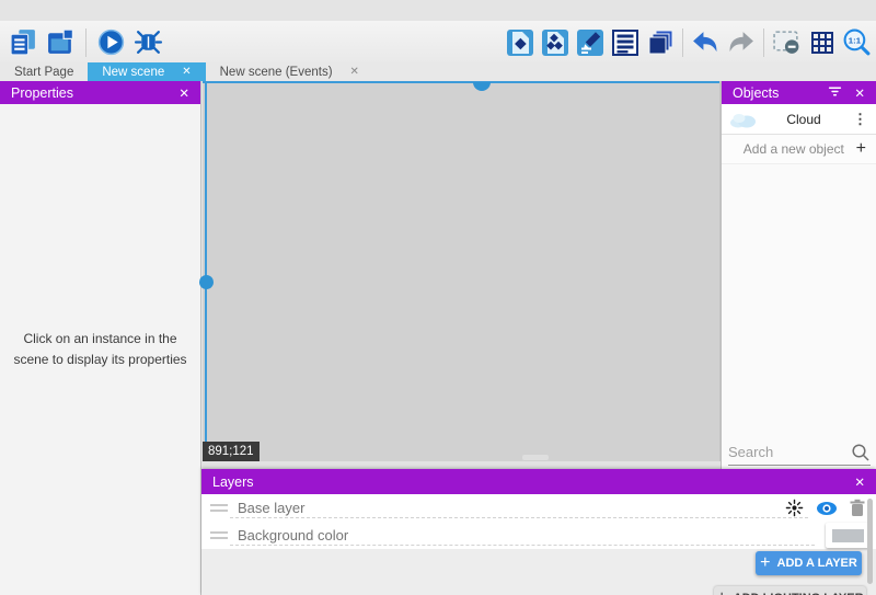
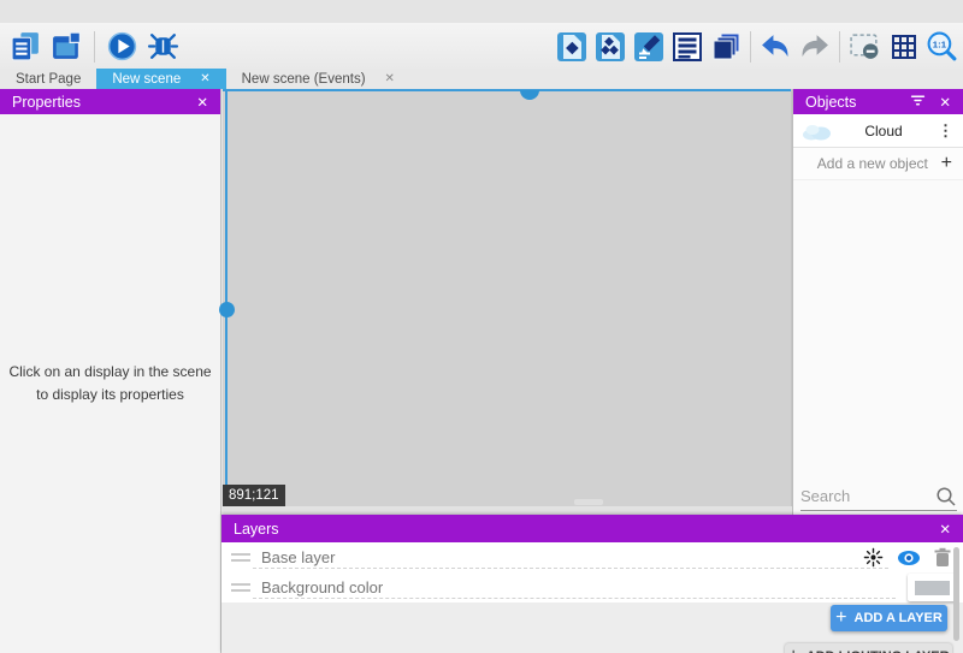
  1:1
  Start Page
  New scene
  ✕
  New scene (Events)
  ✕
  Properties
  ✕
- Click on an instance in the scene to display its properties
+ Click on an display in the scene to display its properties
  891;121
  Objects
  ✕
  Cloud
  ⋮
  Add a new object
  +
  Search
  Layers
  ✕
  Base layer
  Background color
  +
  ADD A LAYER
